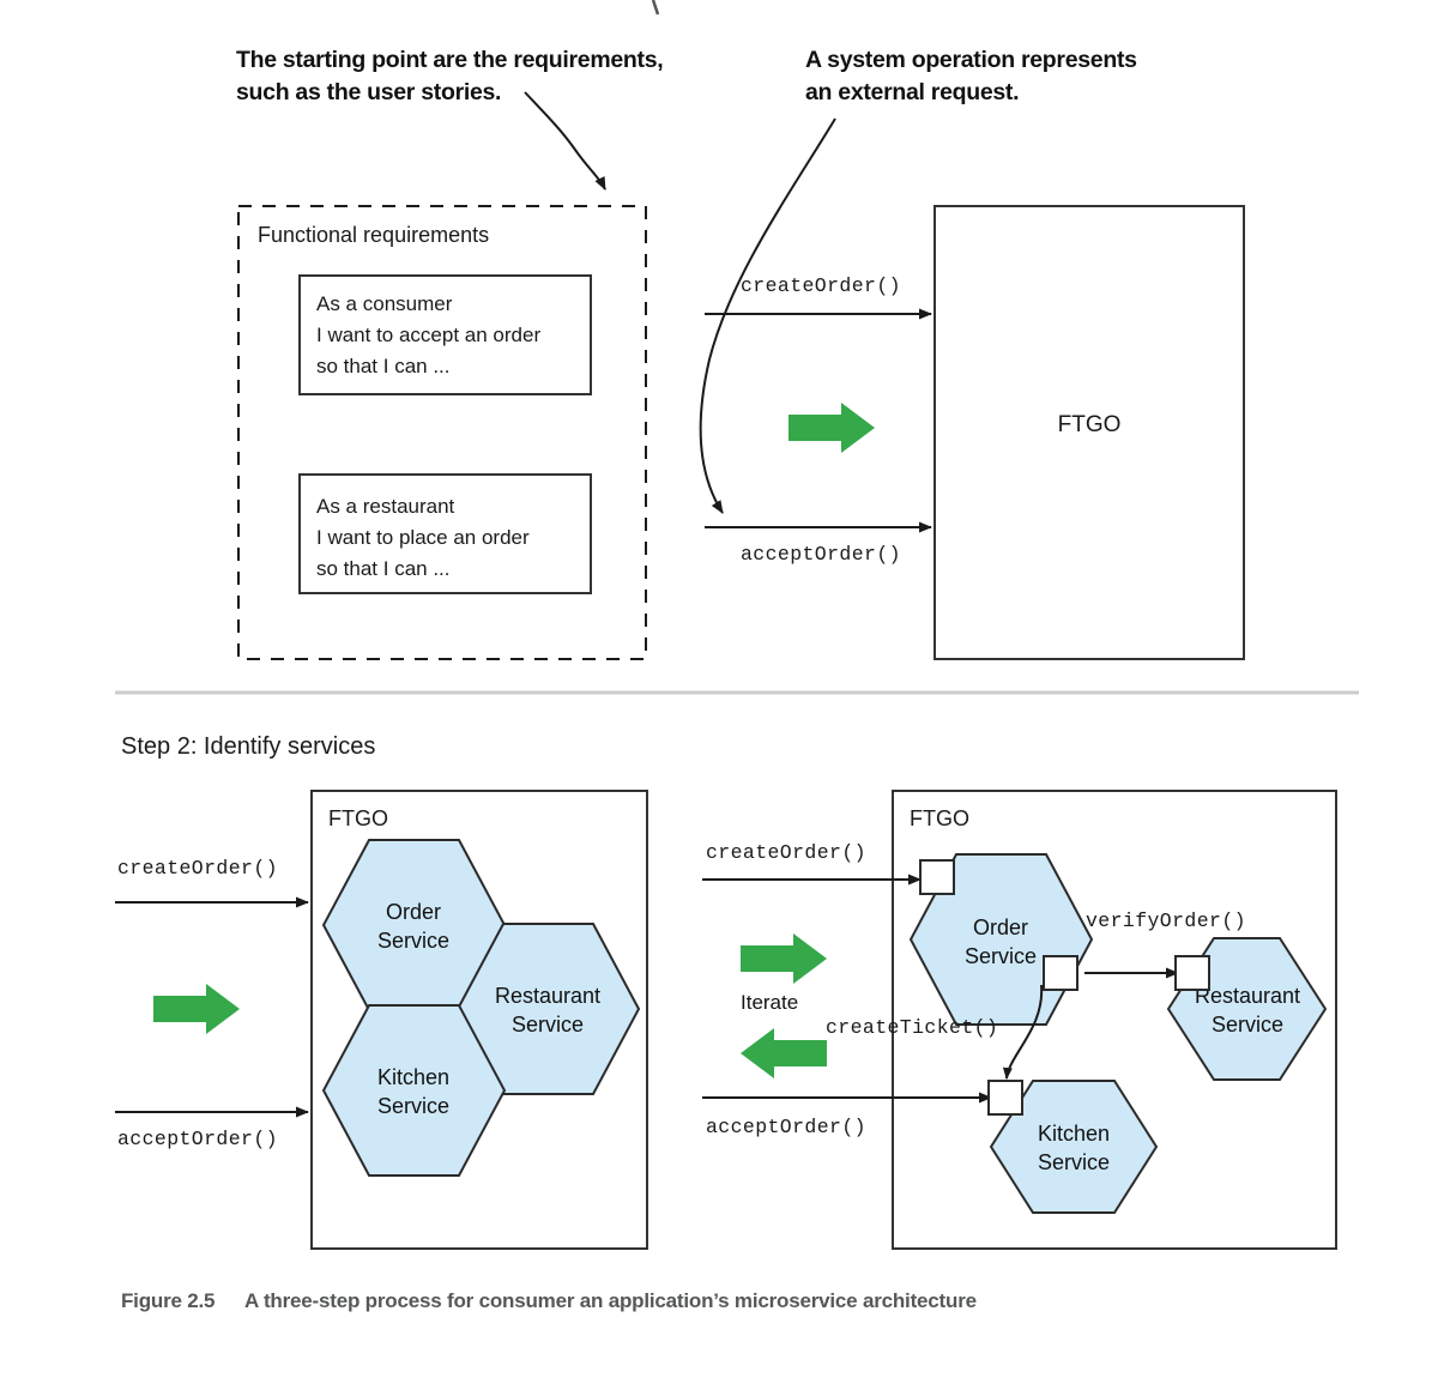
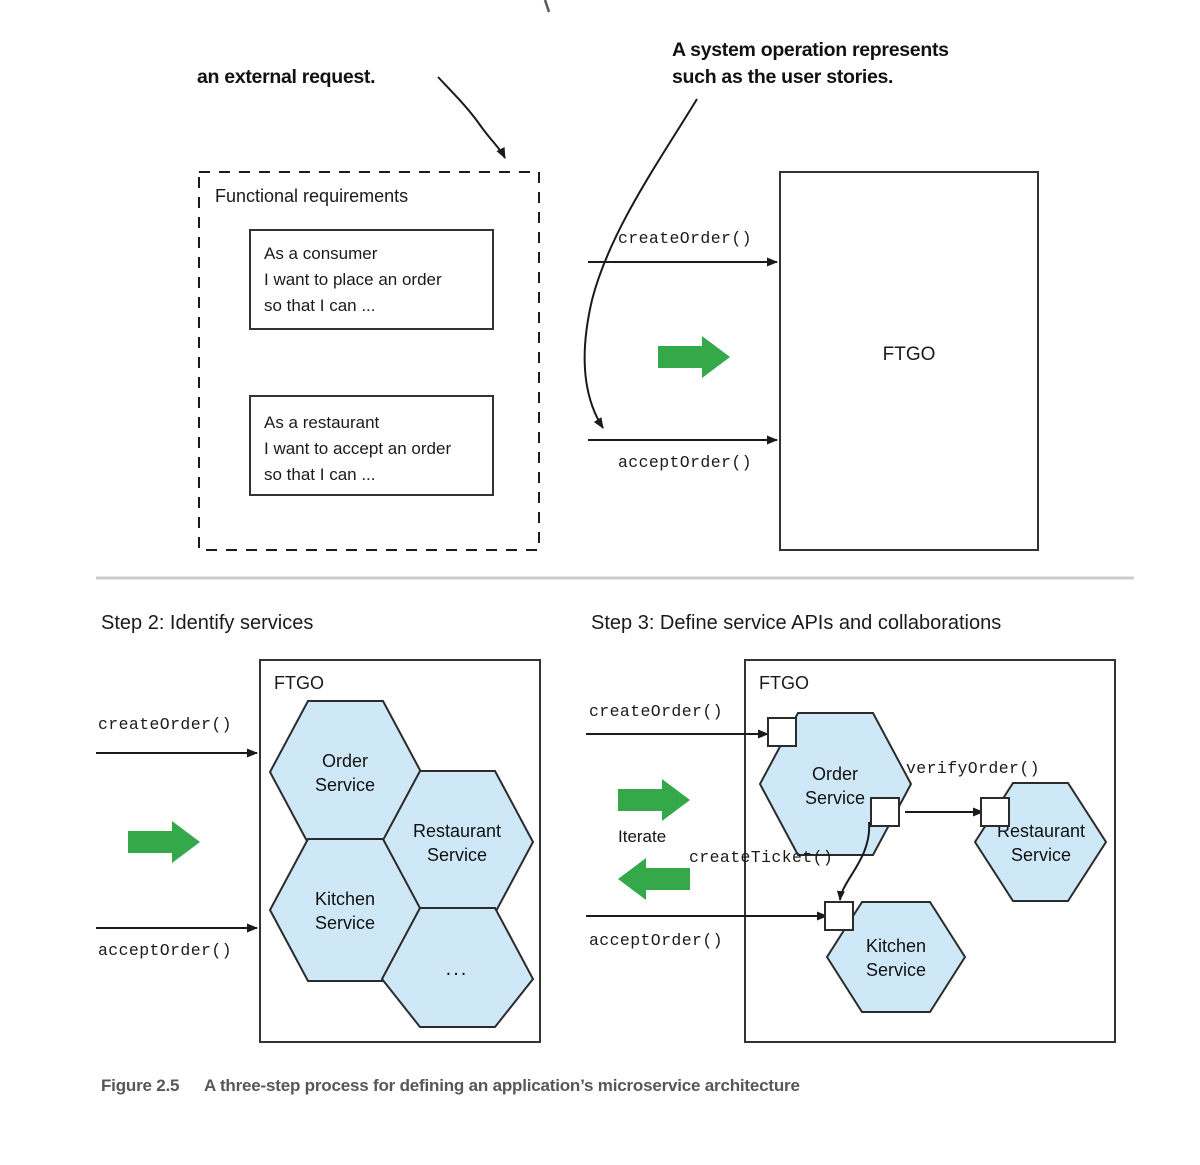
- The starting point are the requirements,
- such as the user stories.
+ an external request.
  A system operation represents
- an external request.
+ such as the user stories.
  Functional requirements
  As a consumer
- I want to accept an order
+ I want to place an order
  so that I can ...
  As a restaurant
- I want to place an order
+ I want to accept an order
  so that I can ...
  FTGO
  createOrder()
  acceptOrder()
  Step 2: Identify services
  FTGO
  createOrder()
  acceptOrder()
  Order
  Service
  Restaurant
  Service
  Kitchen
  Service
+ ...
+ Step 3: Define service APIs and collaborations
  FTGO
  createOrder()
  acceptOrder()
  Iterate
  Order
  Service
  Restaurant
  Service
  Kitchen
  Service
  verifyOrder()
  createTicket()
  Figure 2.5
- A three-step process for consumer an application’s microservice architecture
+ A three-step process for defining an application’s microservice architecture
